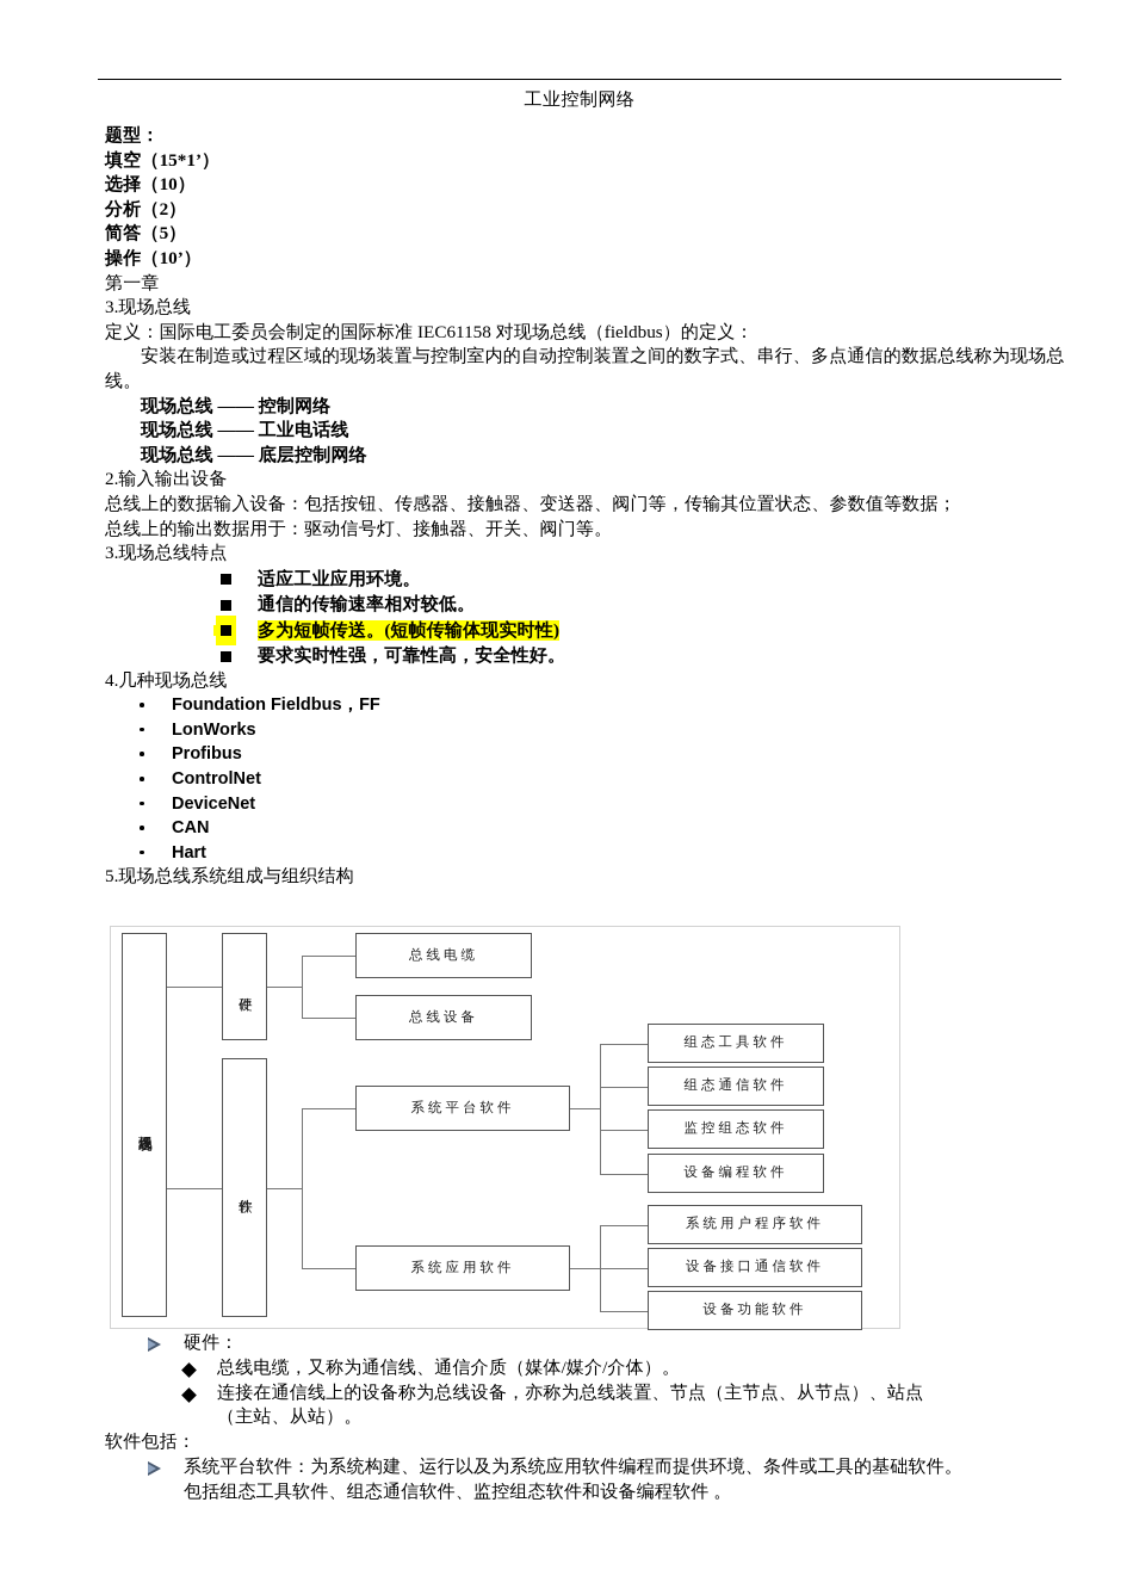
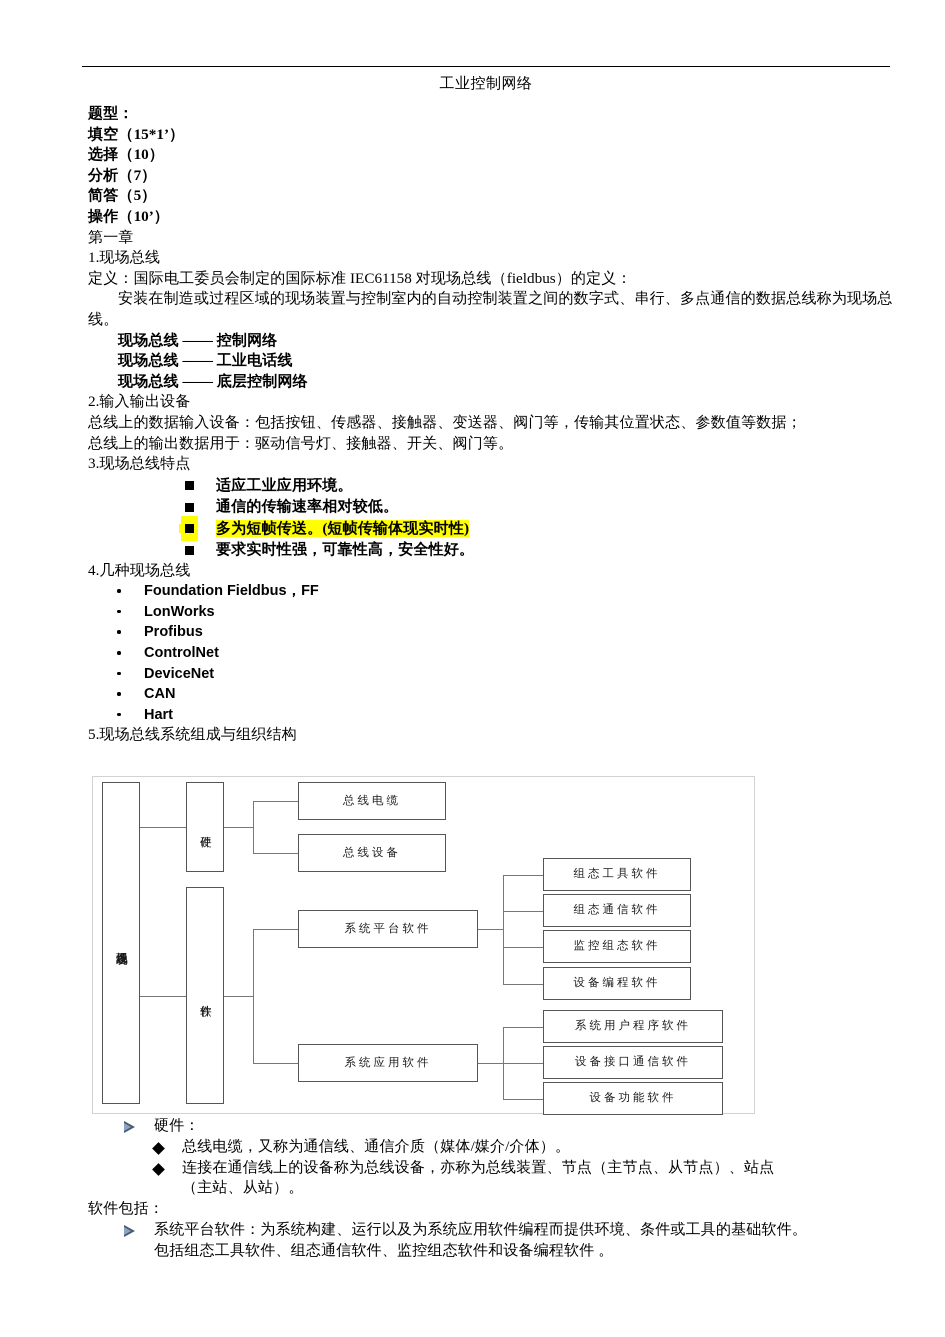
  工业控制网络
  题型：
  填空（15*1’）
  选择（10）
- 分析（2）
+ 分析（7）
  简答（5）
  操作（10’）
  第一章
- 3.现场总线
+ 1.现场总线
  定义：国际电工委员会制定的国际标准 IEC61158 对现场总线（fieldbus）的定义：
  安装在制造或过程区域的现场装置与控制室内的自动控制装置之间的数字式、串行、多点通信的数据总线称为现场总线。
  现场总线 —— 控制网络
  现场总线 —— 工业电话线
  现场总线 —— 底层控制网络
  2.输入输出设备
  总线上的数据输入设备：包括按钮、传感器、接触器、变送器、阀门等，传输其位置状态、参数值等数据；
  总线上的输出数据用于：驱动信号灯、接触器、开关、阀门等。
  3.现场总线特点
  适应工业应用环境。
  通信的传输速率相对较低。
  多为短帧传送。(短帧传输体现实时性)
  要求实时性强，可靠性高，安全性好。
  4.几种现场总线
  Foundation Fieldbus，FF
  LonWorks
  Profibus
  ControlNet
  DeviceNet
  CAN
  Hart
  5.现场总线系统组成与组织结构
  总线电缆
  总线设备
  系统平台软件
  系统应用软件
  组态工具软件
  组态通信软件
  监控组态软件
  设备编程软件
  系统用户程序软件
  设备接口通信软件
  设备功能软件
  硬件：
  总线电缆，又称为通信线、通信介质（媒体/媒介/介体）。
  连接在通信线上的设备称为总线设备，亦称为总线装置、节点（主节点、从节点）、站点
  （主站、从站）。
  软件包括：
  系统平台软件：为系统构建、运行以及为系统应用软件编程而提供环境、条件或工具的基础软件。
  包括组态工具软件、组态通信软件、监控组态软件和设备编程软件 。
